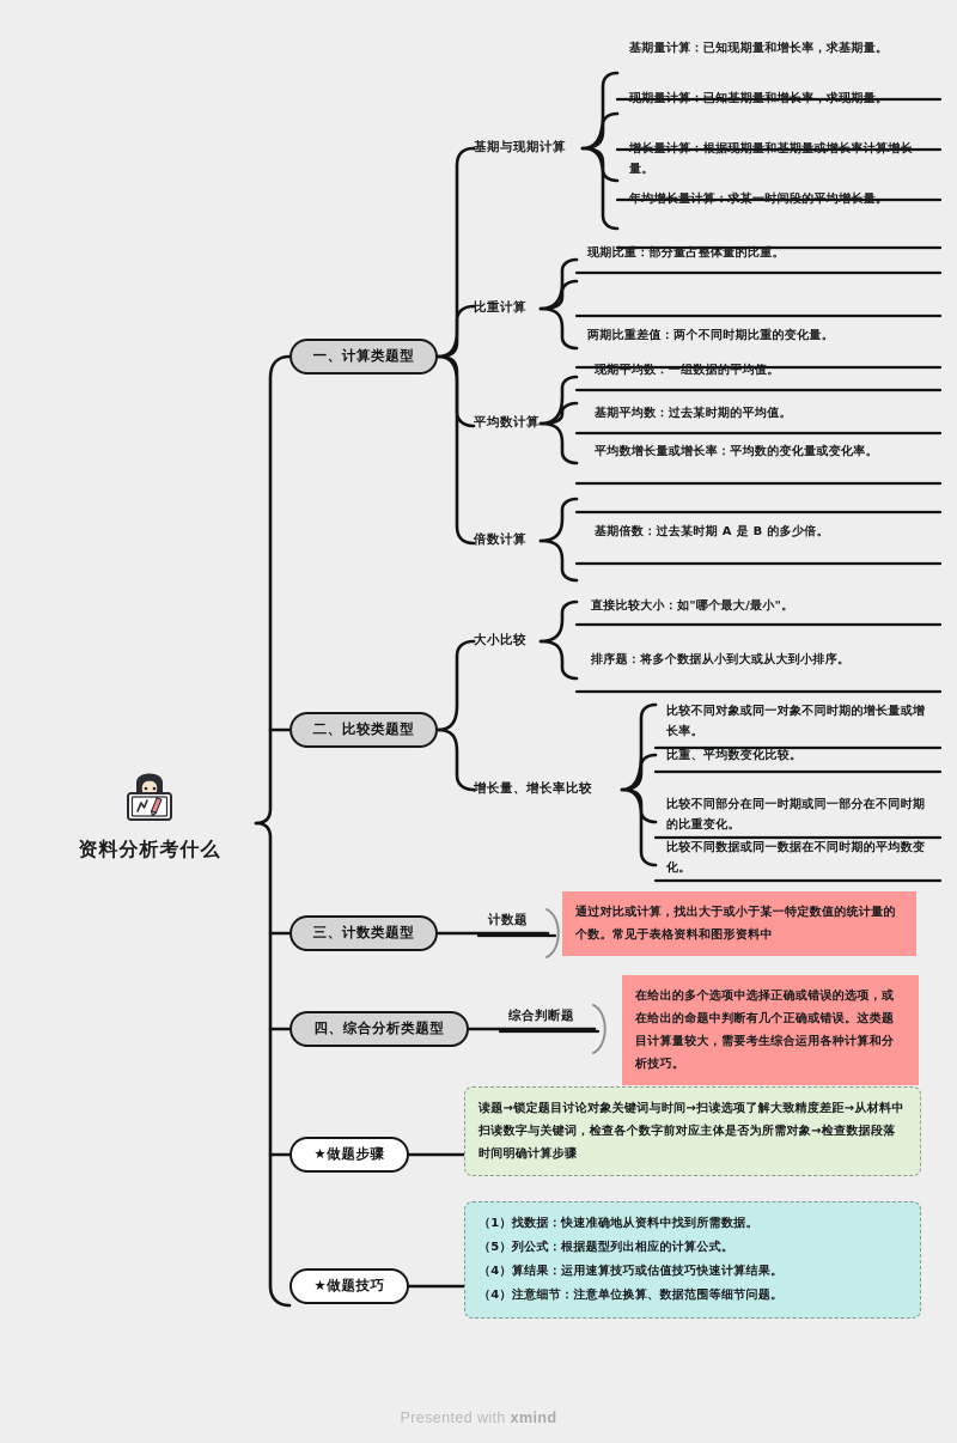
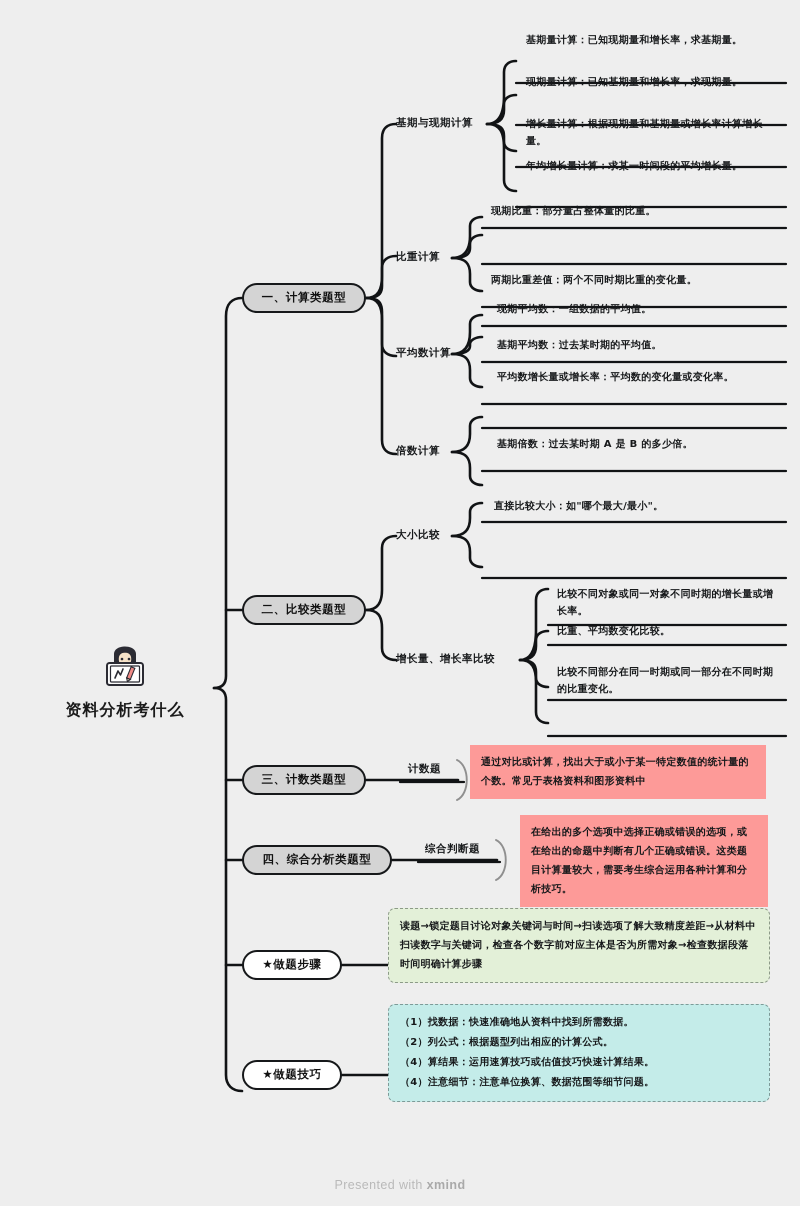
  资料分析考什么
  一、计算类题型
  二、比较类题型
  三、计数类题型
  四、综合分析类题型
  ★做题步骤
  ★做题技巧
  基期与现期计算
  比重计算
  平均数计算
  倍数计算
  大小比较
  增长量、增长率比较
  计数题
  综合判断题
  基期量计算：已知现期量和增长率，求基期量。
  现期量计算：已知基期量和增长率，求现期量。
  增长量计算：根据现期量和基期量或增长率计算增长量。
  年均增长量计算：求某一时间段的平均增长量。
  现期比重：部分量占整体量的比重。
  两期比重差值：两个不同时期比重的变化量。
  现期平均数：一组数据的平均值。
  基期平均数：过去某时期的平均值。
  平均数增长量或增长率：平均数的变化量或变化率。
  基期倍数：过去某时期 A 是 B 的多少倍。
  直接比较大小：如"哪个最大/最小"。
- 排序题：将多个数据从小到大或从大到小排序。
  比较不同对象或同一对象不同时期的增长量或增长率。
  比重、平均数变化比较。
  比较不同部分在同一时期或同一部分在不同时期的比重变化。
- 比较不同数据或同一数据在不同时期的平均数变化。
  通过对比或计算，找出大于或小于某一特定数值的统计量的个数。常见于表格资料和图形资料中
  在给出的多个选项中选择正确或错误的选项，或在给出的命题中判断有几个正确或错误。这类题目计算量较大，需要考生综合运用各种计算和分析技巧。
  读题→锁定题目讨论对象关键词与时间→扫读选项了解大致精度差距→从材料中扫读数字与关键词，检查各个数字前对应主体是否为所需对象→检查数据段落时间明确计算步骤
  （1）找数据：快速准确地从资料中找到所需数据。
- （5）列公式：根据题型列出相应的计算公式。
+ （2）列公式：根据题型列出相应的计算公式。
  （4）算结果：运用速算技巧或估值技巧快速计算结果。
  （4）注意细节：注意单位换算、数据范围等细节问题。
  Presented with xmind
